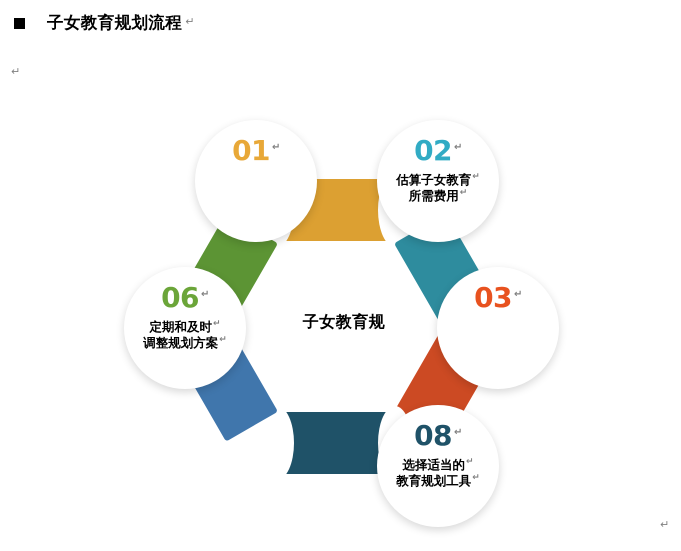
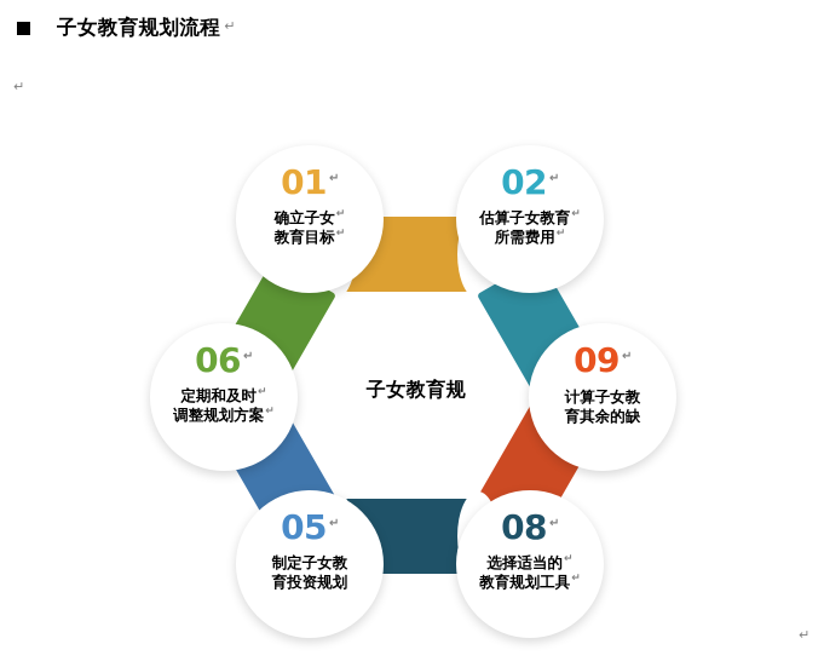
  子女教育规划流程
  ↵
  ↵
  ↵
  01 ↵
+ 确立子女↵
+ 教育目标↵
  02 ↵
  估算子女教育↵
  所需费用↵
- 03 ↵
+ 09 ↵
+ 计算子女教
+ 育其余的缺
  08 ↵
  选择适当的↵
  教育规划工具↵
+ 05 ↵
+ 制定子女教
+ 育投资规划
  06 ↵
  定期和及时↵
  调整规划方案↵
  子女教育规
